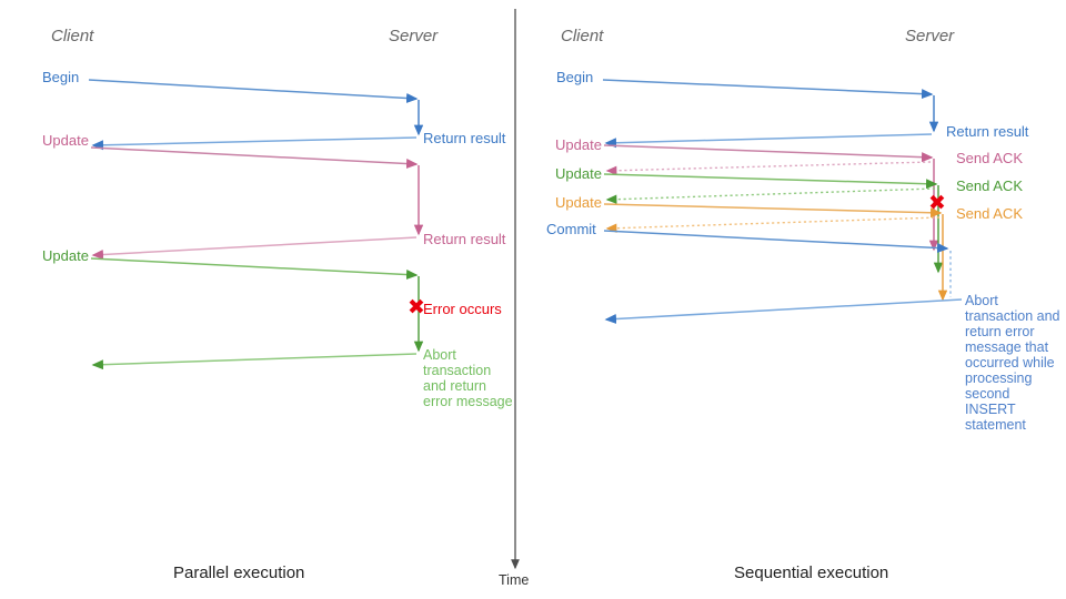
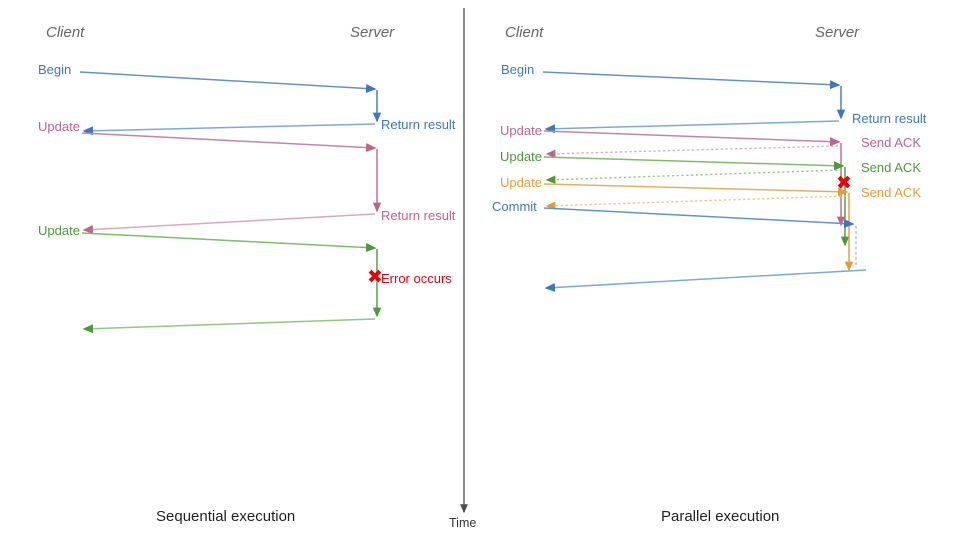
  Client
  Server
  Begin
  Return result
  Update
  Return result
  Update
  ✖
  Error occurs
- Abort transaction and return error message
- Parallel execution
+ Sequential execution
  Time
  Client
  Server
  Begin
  Return result
  Update
  Send ACK
  Update
  Send ACK
  Update
  Send ACK
  ✖
  Commit
- Abort transaction and return error message that occurred while processing second INSERT statement
- Sequential execution
+ Parallel execution
